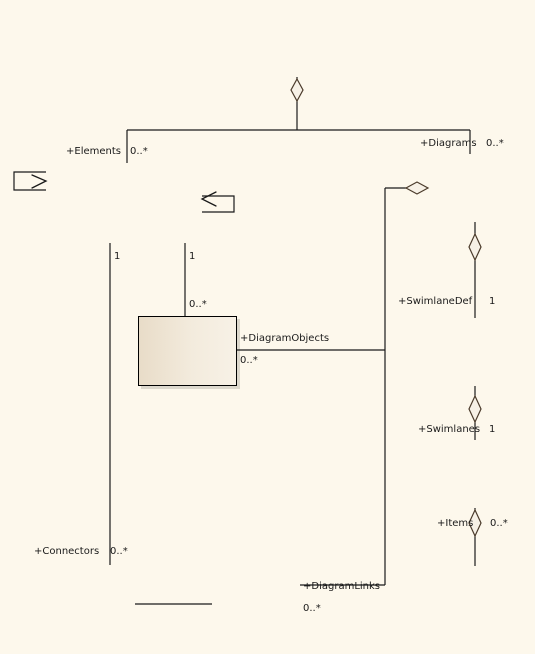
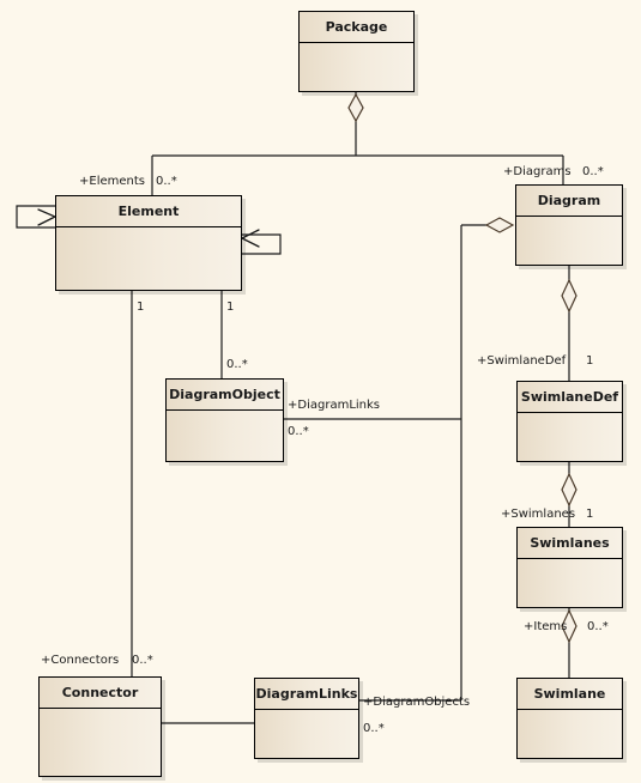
+ Package
+ Element
+ Diagram
+ DiagramObject
+ SwimlaneDef
+ Swimlanes
+ Swimlane
+ Connector
+ DiagramLinks
  +Elements
  0..*
  +Diagrams
  0..*
  1
  1
  0..*
- +DiagramObjects
+ +DiagramLinks
  0..*
  +SwimlaneDef
  1
  +Swimlanes
  1
  +Items
  0..*
  +Connectors
  0..*
- +DiagramLinks
+ +DiagramObjects
  0..*
